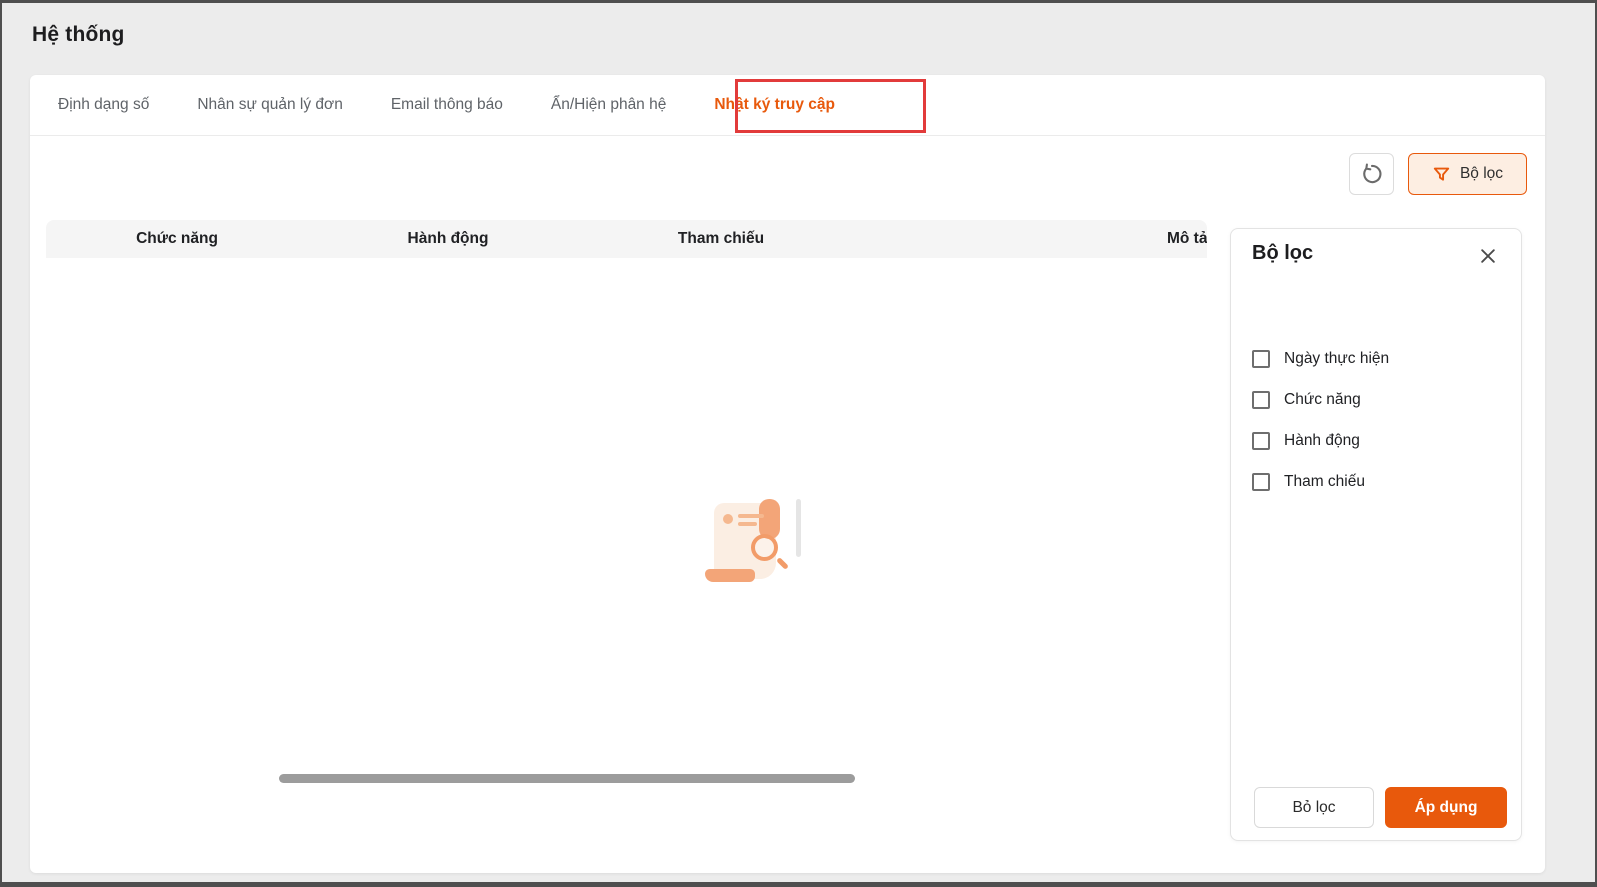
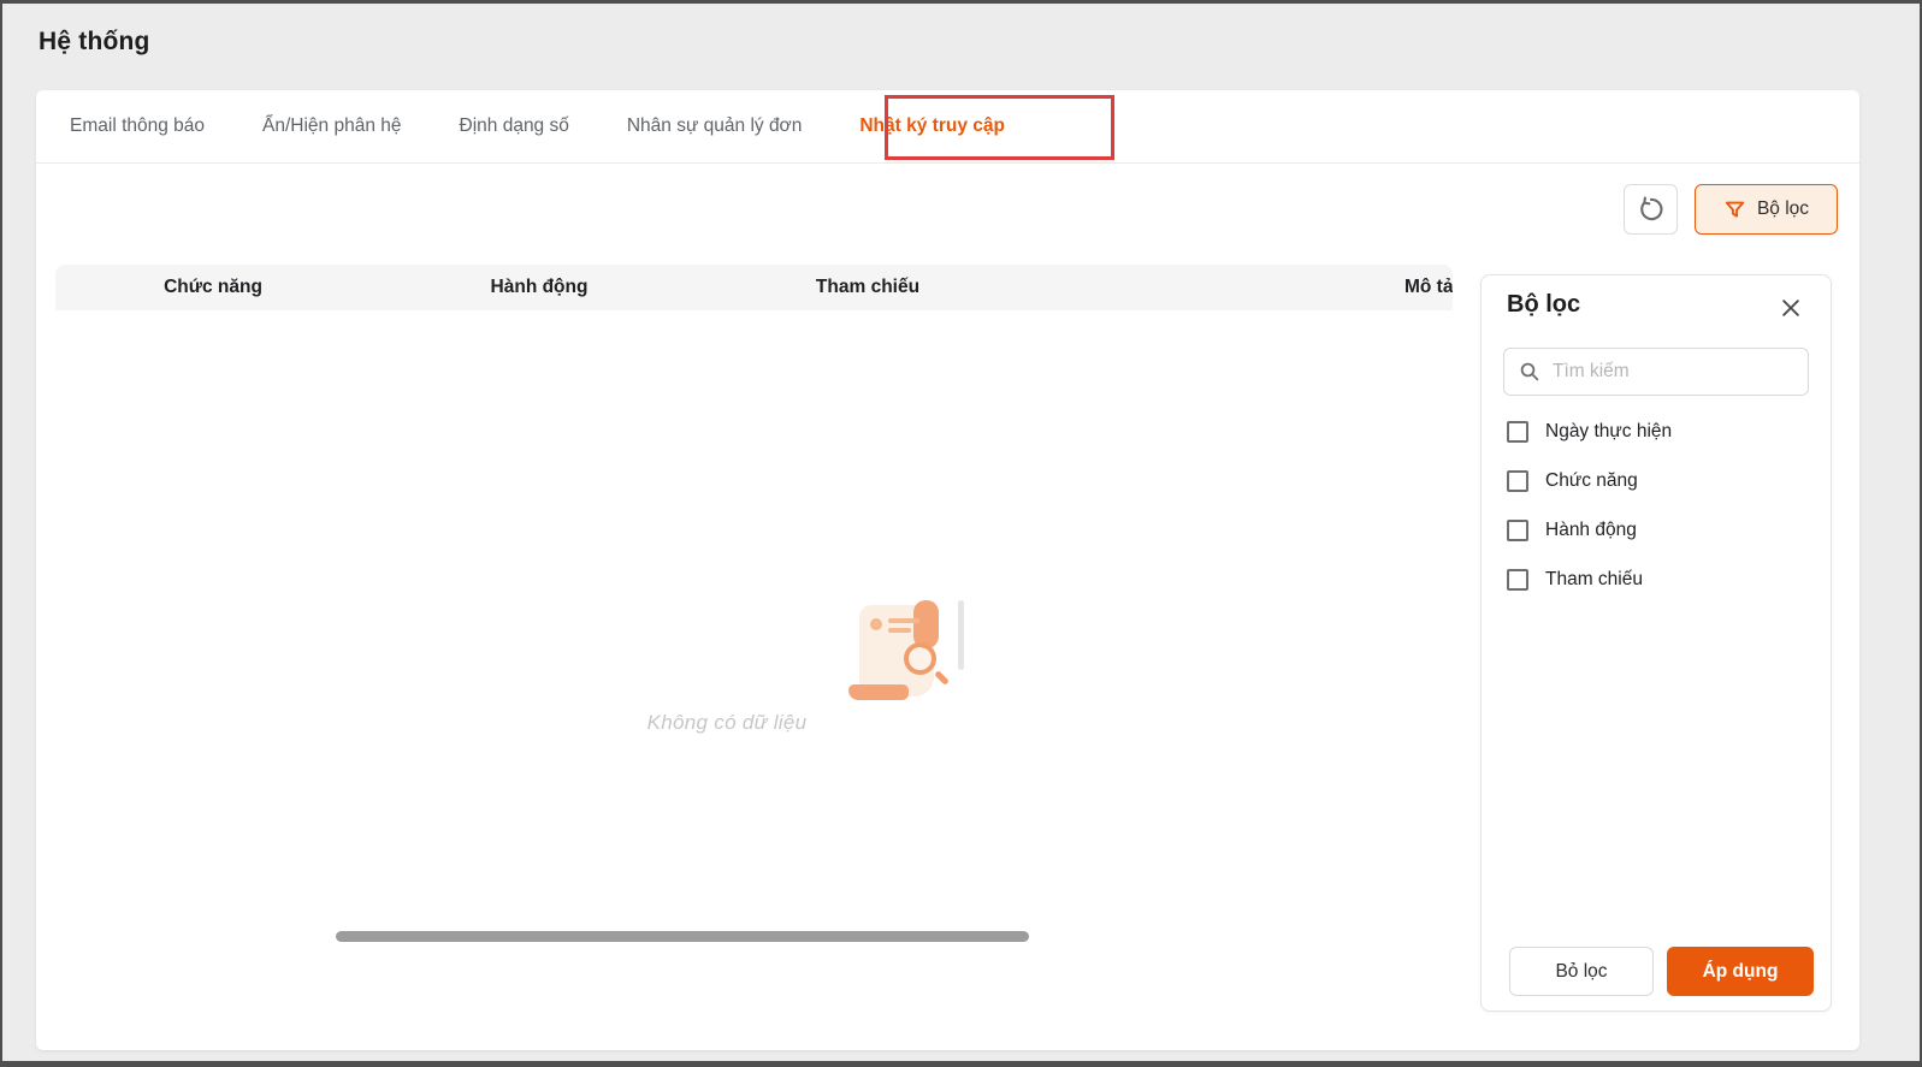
  Hệ thống
- Định dạng số
+ Email thông báo
- Nhân sự quản lý đơn
+ Ẩn/Hiện phân hệ
- Email thông báo
+ Định dạng số
- Ẩn/Hiện phân hệ
+ Nhân sự quản lý đơn
  Nhật ký truy cập
  Bộ lọc
  Chức năng
  Hành động
  Tham chiếu
  Mô tả
+ Không có dữ liệu
  Bộ lọc
+ Tìm kiếm
  Ngày thực hiện
  Chức năng
  Hành động
  Tham chiếu
  Bỏ lọc
  Áp dụng
